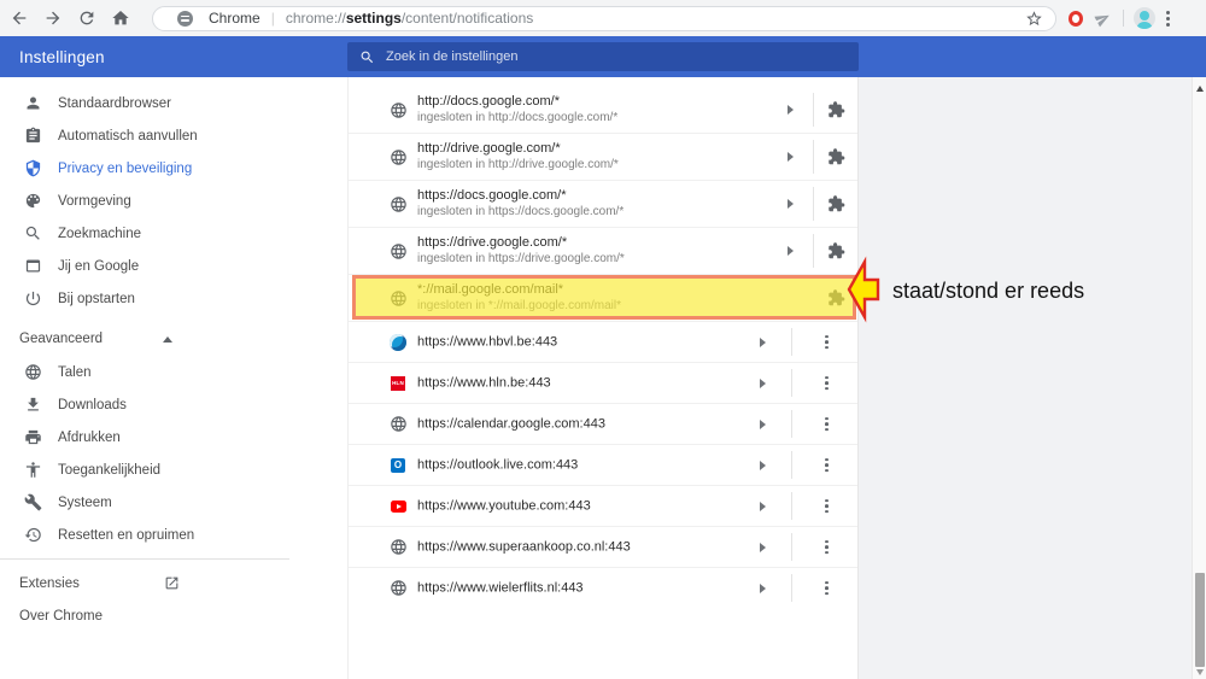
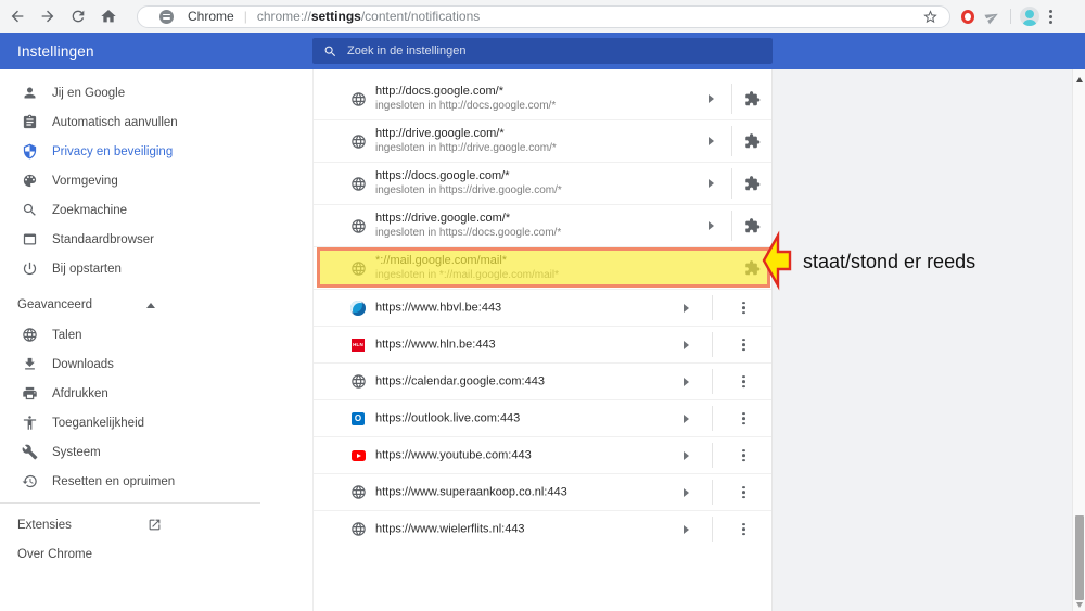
  Chrome
  |
  chrome://settings/content/notifications
  Instellingen
  Zoek in de instellingen
- Standaardbrowser
+ Jij en Google
  Automatisch aanvullen
  Privacy en beveiliging
  Vormgeving
  Zoekmachine
- Jij en Google
+ Standaardbrowser
  Bij opstarten
  Geavanceerd
  Talen
  Downloads
  Afdrukken
  Toegankelijkheid
  Systeem
  Resetten en opruimen
  Extensies
  Over Chrome
  http://docs.google.com/*
  ingesloten in http://docs.google.com/*
  http://drive.google.com/*
  ingesloten in http://drive.google.com/*
  https://docs.google.com/*
- ingesloten in https://docs.google.com/*
+ ingesloten in https://drive.google.com/*
  https://drive.google.com/*
- ingesloten in https://drive.google.com/*
+ ingesloten in https://docs.google.com/*
  *://mail.google.com/mail*
  ingesloten in *://mail.google.com/mail*
  https://www.hbvl.be:443
  https://www.hln.be:443
  https://calendar.google.com:443
  O
  https://outlook.live.com:443
  https://www.youtube.com:443
  https://www.superaankoop.co.nl:443
  https://www.wielerflits.nl:443
  staat/stond er reeds
